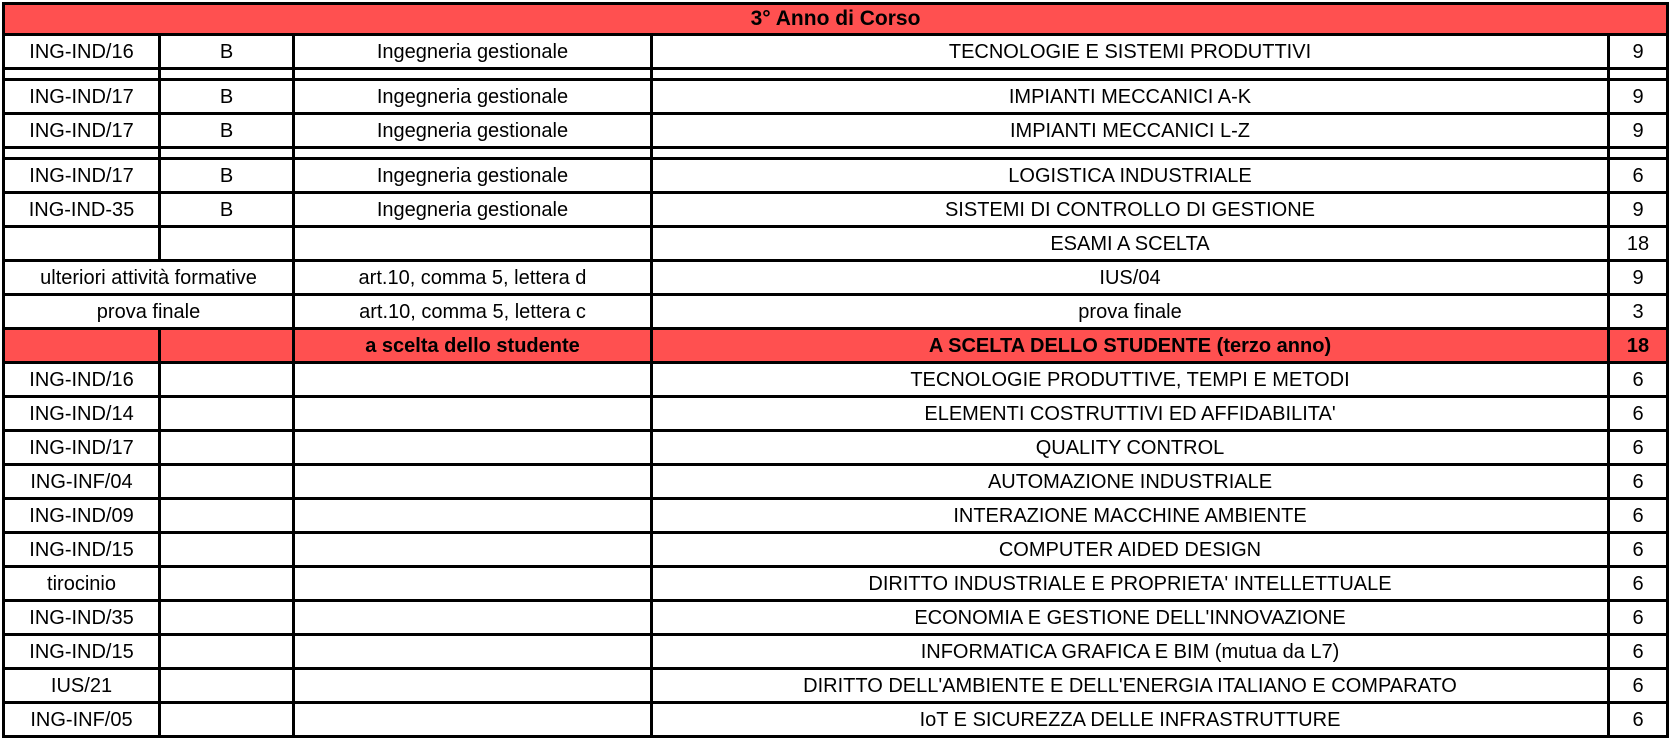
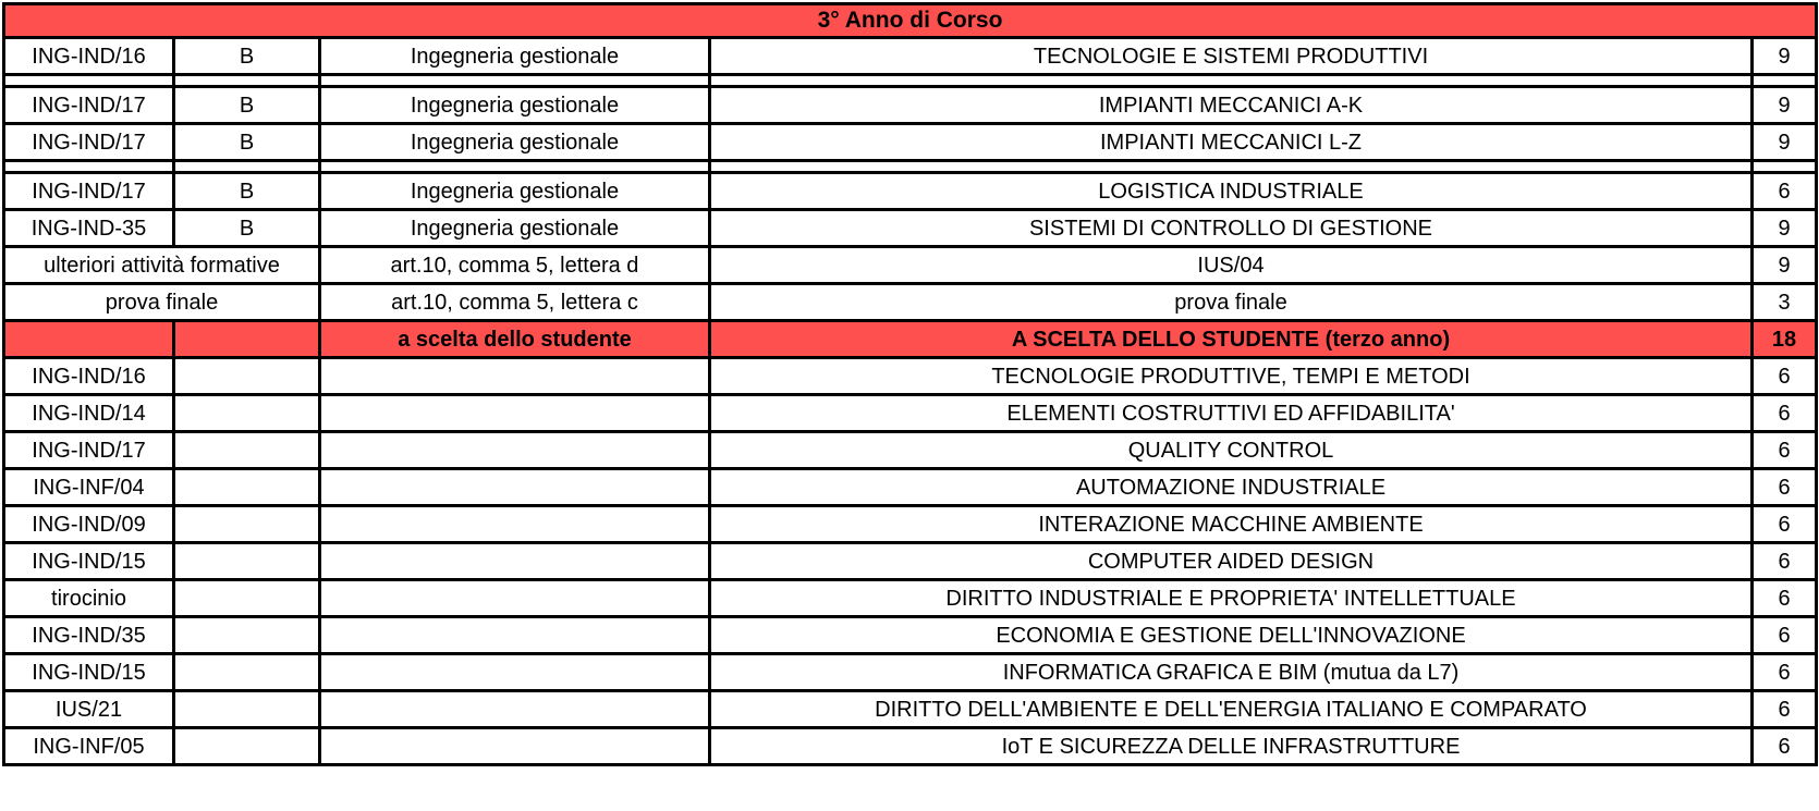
  3° Anno di Corso
  ING-IND/16	B	Ingegneria gestionale	TECNOLOGIE E SISTEMI PRODUTTIVI	9
  ING-IND/17	B	Ingegneria gestionale	IMPIANTI MECCANICI A-K	9
  ING-IND/17	B	Ingegneria gestionale	IMPIANTI MECCANICI L-Z	9
  ING-IND/17	B	Ingegneria gestionale	LOGISTICA INDUSTRIALE	6
  ING-IND-35	B	Ingegneria gestionale	SISTEMI DI CONTROLLO DI GESTIONE	9
- 			ESAMI A SCELTA	18
  ulteriori attività formative	art.10, comma 5, lettera d	IUS/04	9
  prova finale	art.10, comma 5, lettera c	prova finale	3
  		a scelta dello studente	A SCELTA DELLO STUDENTE (terzo anno)	18
  ING-IND/16			TECNOLOGIE PRODUTTIVE, TEMPI E METODI	6
  ING-IND/14			ELEMENTI COSTRUTTIVI ED AFFIDABILITA'	6
  ING-IND/17			QUALITY CONTROL	6
  ING-INF/04			AUTOMAZIONE INDUSTRIALE	6
  ING-IND/09			INTERAZIONE MACCHINE AMBIENTE	6
  ING-IND/15			COMPUTER AIDED DESIGN	6
  tirocinio			DIRITTO INDUSTRIALE E PROPRIETA' INTELLETTUALE	6
  ING-IND/35			ECONOMIA E GESTIONE DELL'INNOVAZIONE	6
  ING-IND/15			INFORMATICA GRAFICA E BIM (mutua da L7)	6
  IUS/21			DIRITTO DELL'AMBIENTE E DELL'ENERGIA ITALIANO E COMPARATO	6
  ING-INF/05			IoT E SICUREZZA DELLE INFRASTRUTTURE	6
